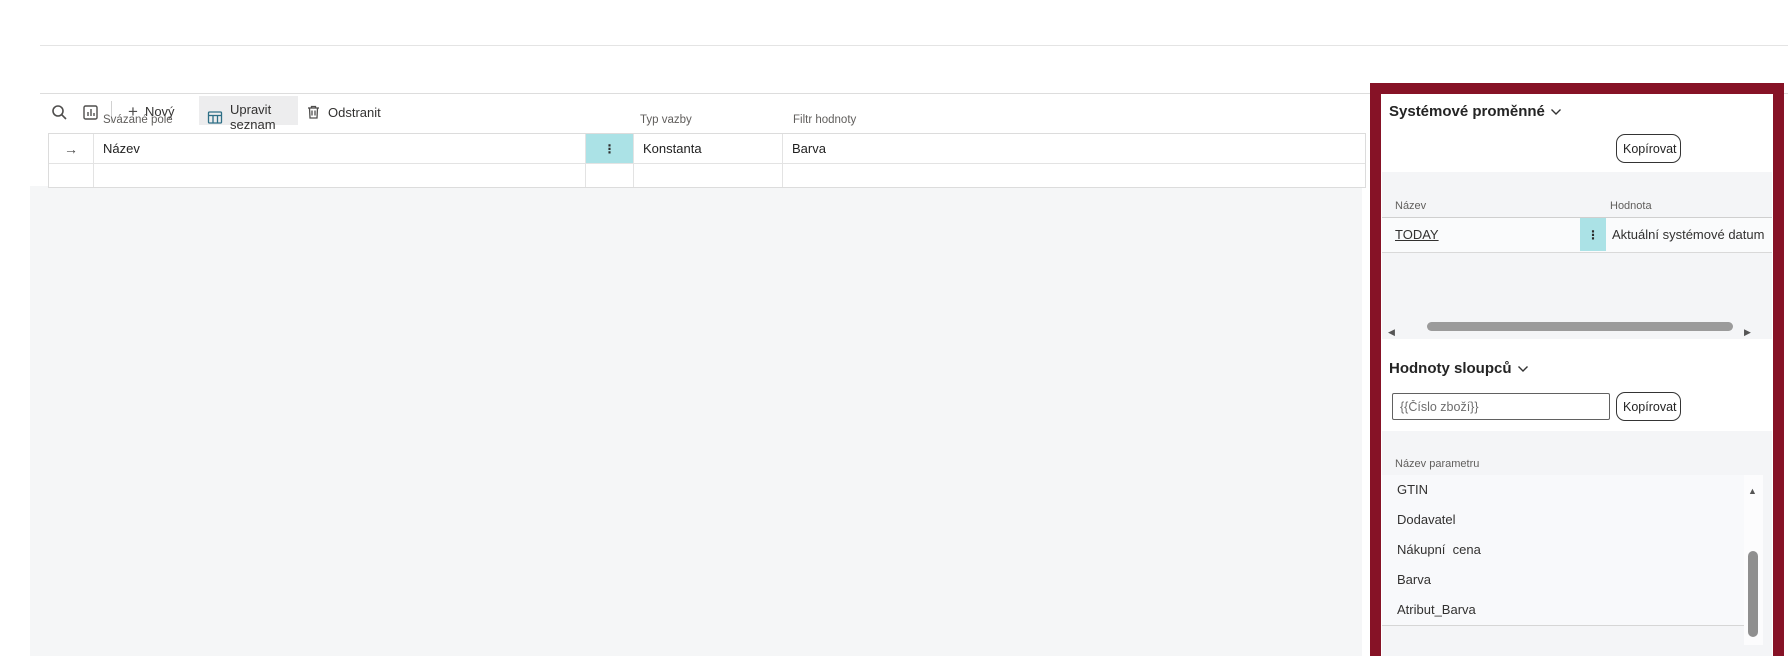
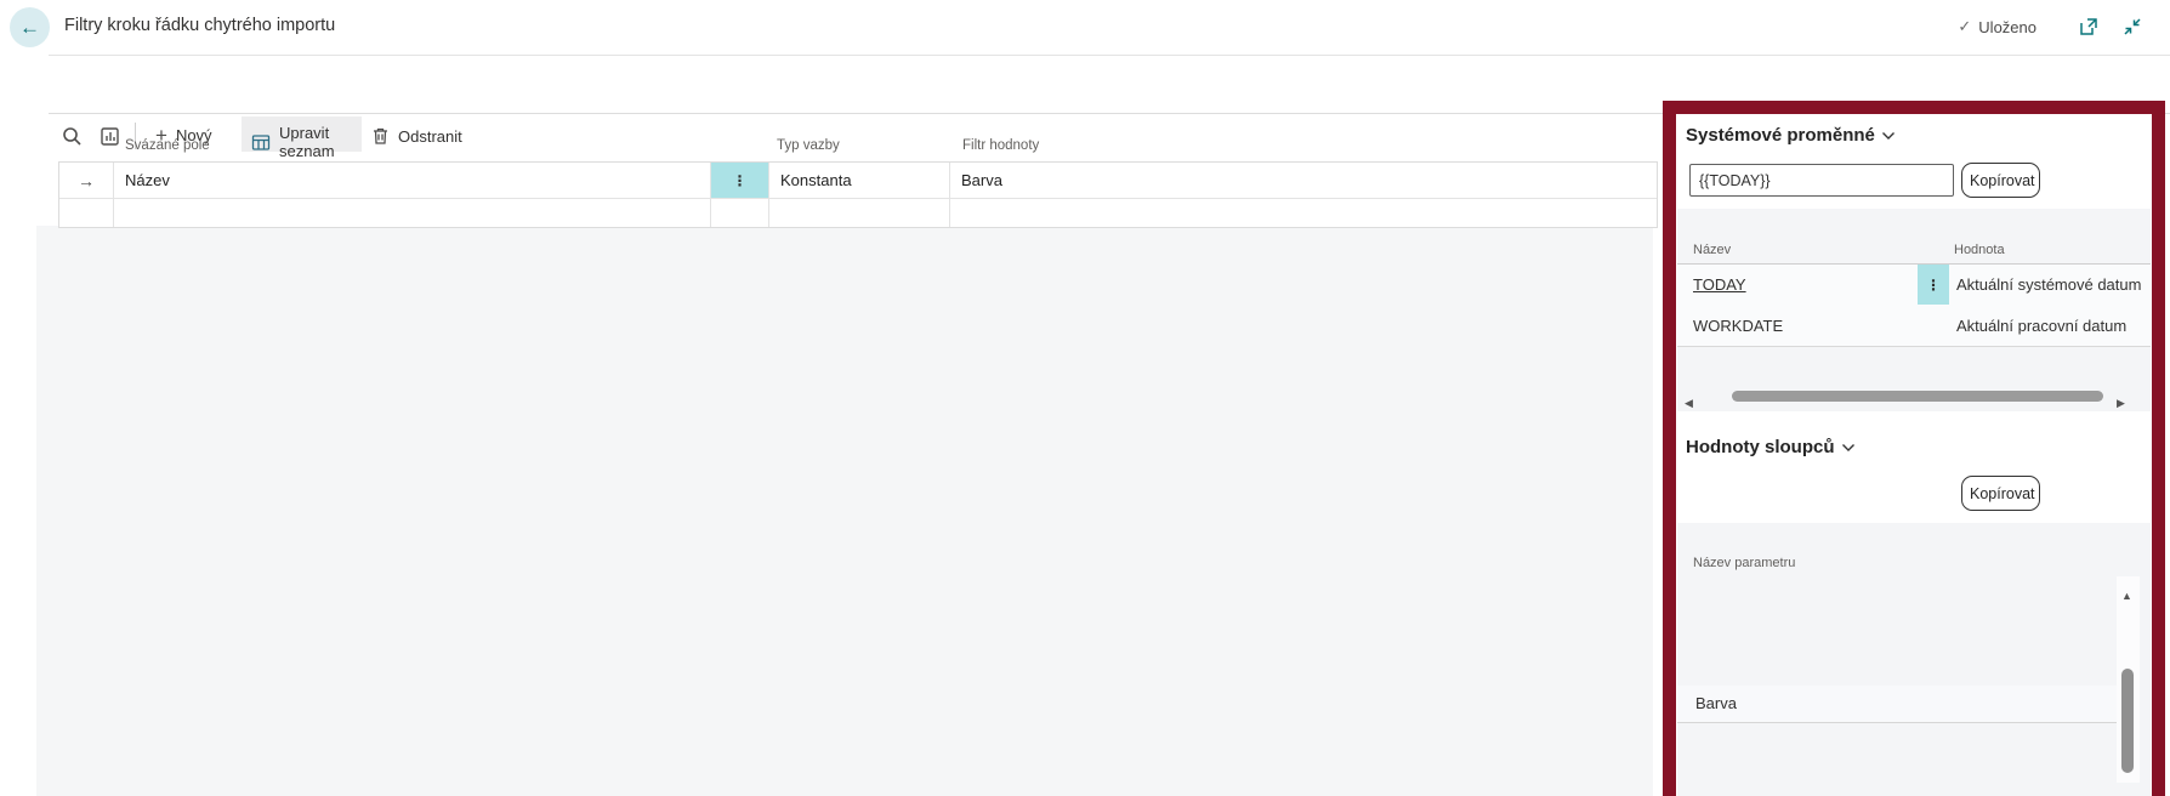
+ ←
+ Filtry kroku řádku chytrého importu
+ ✓
+ Uloženo
  +
  Nový
  Upravit seznam
  Odstranit
  Svázané pole
  Typ vazby
  Filtr hodnoty
  →
  Název
  ⋮
  Konstanta
  Barva
  Systémové proměnné
+ {{TODAY}}
  Kopírovat
  Název
  Hodnota
  TODAY
  ⋮
  Aktuální systémové datum
+ WORKDATE
+ Aktuální pracovní datum
  ◀
  ▶
  Hodnoty sloupců
- {{Číslo zboží}}
  Kopírovat
  Název parametru
- GTIN
- Dodavatel
- Nákupní cena
  Barva
- Atribut_Barva
  ▲
